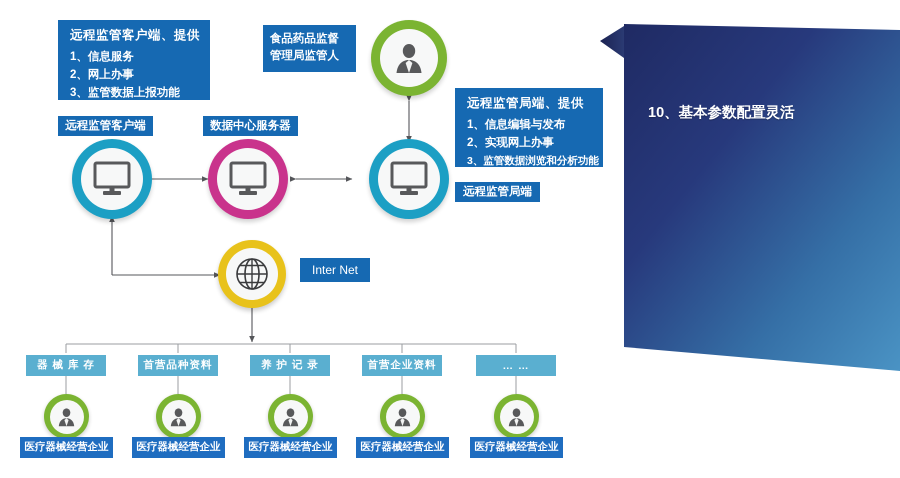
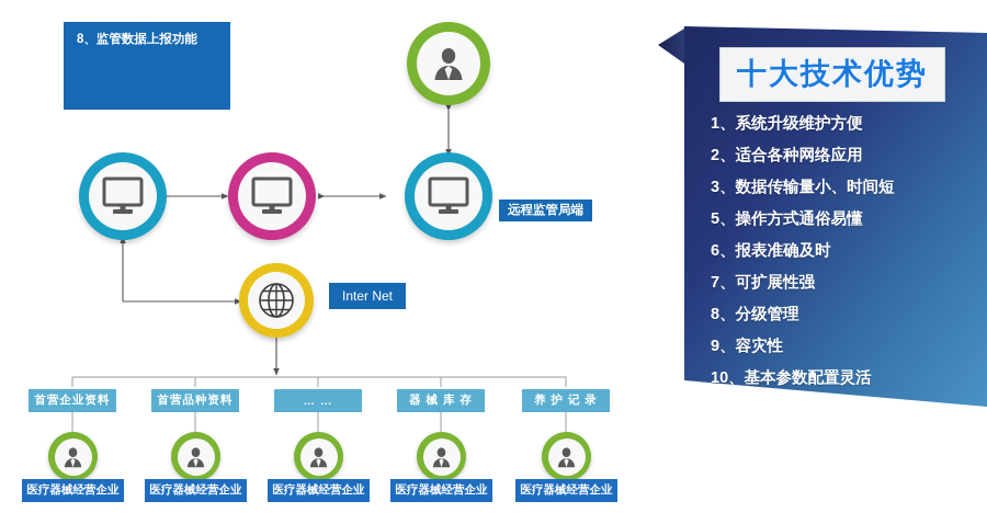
- 远程监管客户端、提供
- 1、信息服务
- 2、网上办事
- 3、监管数据上报功能
+ 8、监管数据上报功能
- 食品药品监督
- 管理局监管人
- 远程监管局端、提供
- 1、信息编辑与发布
- 2、实现网上办事
- 3、监管数据浏览和分析功能
- 远程监管客户端
- 数据中心服务器
  远程监管局端
  Inter Net
- 器 械 库 存
+ 首营企业资料
  首营品种资料
- 养 护 记 录
+ … …
- 首营企业资料
+ 器 械 库 存
- … …
+ 养 护 记 录
  医疗器械经营企业
  医疗器械经营企业
  医疗器械经营企业
  医疗器械经营企业
  医疗器械经营企业
+ 十大技术优势
+ 1、系统升级维护方便
+ 2、适合各种网络应用
+ 3、数据传输量小、时间短
+ 5、操作方式通俗易懂
+ 6、报表准确及时
+ 7、可扩展性强
+ 8、分级管理
+ 9、容灾性
  10、基本参数配置灵活
